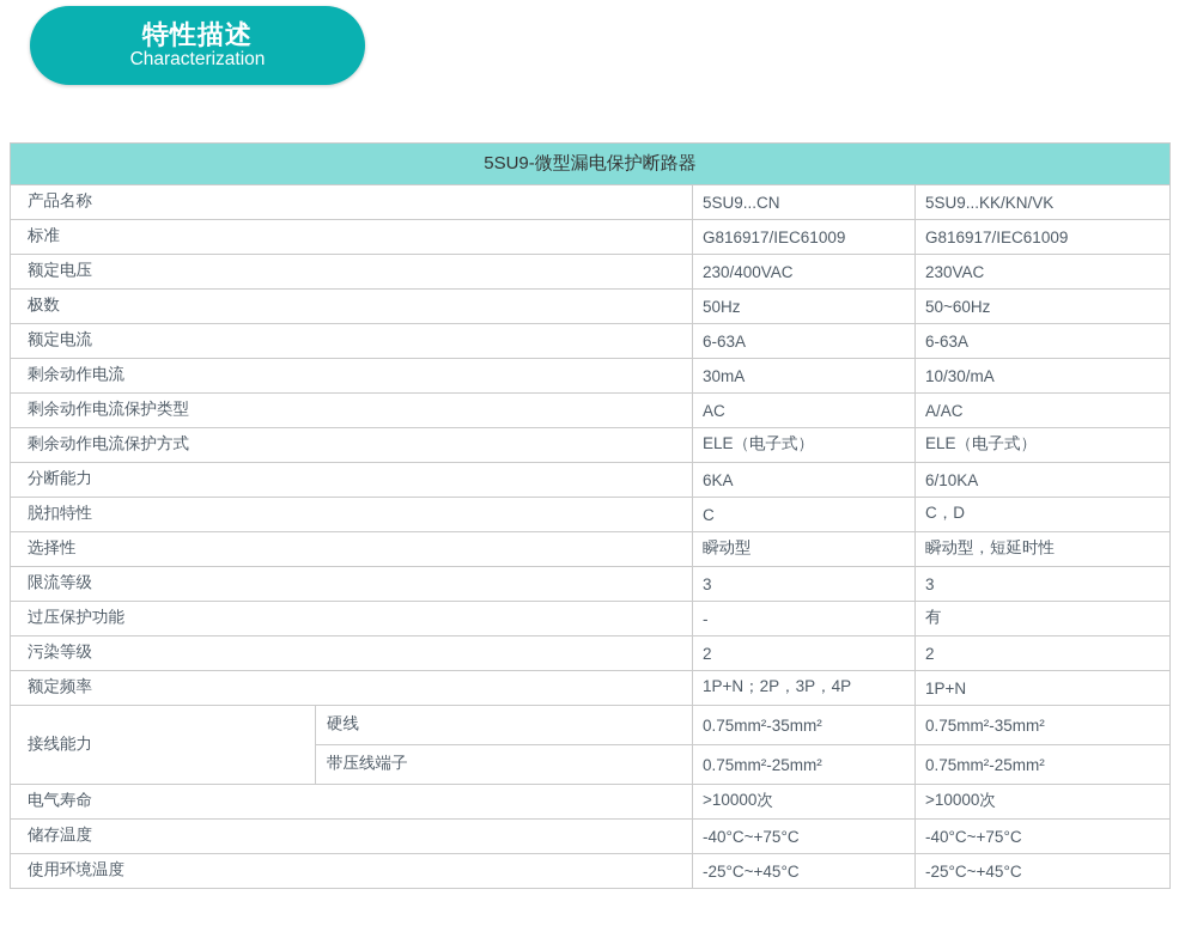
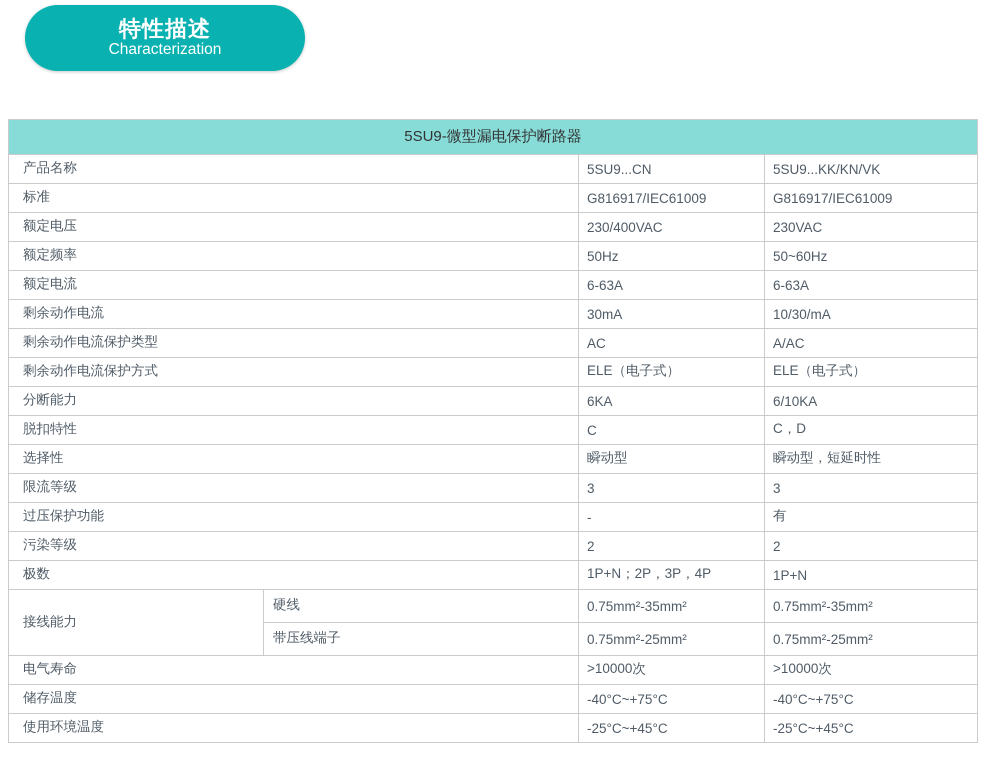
  特性描述
  Characterization
  5SU9-微型漏电保护断路器
  产品名称	5SU9...CN	5SU9...KK/KN/VK
  标准	G816917/IEC61009	G816917/IEC61009
  额定电压	230/400VAC	230VAC
- 极数	50Hz	50~60Hz
+ 额定频率	50Hz	50~60Hz
  额定电流	6-63A	6-63A
  剩余动作电流	30mA	10/30/mA
  剩余动作电流保护类型	AC	A/AC
  剩余动作电流保护方式	ELE（电子式）	ELE（电子式）
  分断能力	6KA	6/10KA
  脱扣特性	C	C，D
  选择性	瞬动型	瞬动型，短延时性
  限流等级	3	3
  过压保护功能	-	有
  污染等级	2	2
- 额定频率	1P+N；2P，3P，4P	1P+N
+ 极数	1P+N；2P，3P，4P	1P+N
  接线能力	硬线	0.75mm²-35mm²	0.75mm²-35mm²
  带压线端子	0.75mm²-25mm²	0.75mm²-25mm²
  电气寿命	>10000次	>10000次
  储存温度	-40°C~+75°C	-40°C~+75°C
  使用环境温度	-25°C~+45°C	-25°C~+45°C
